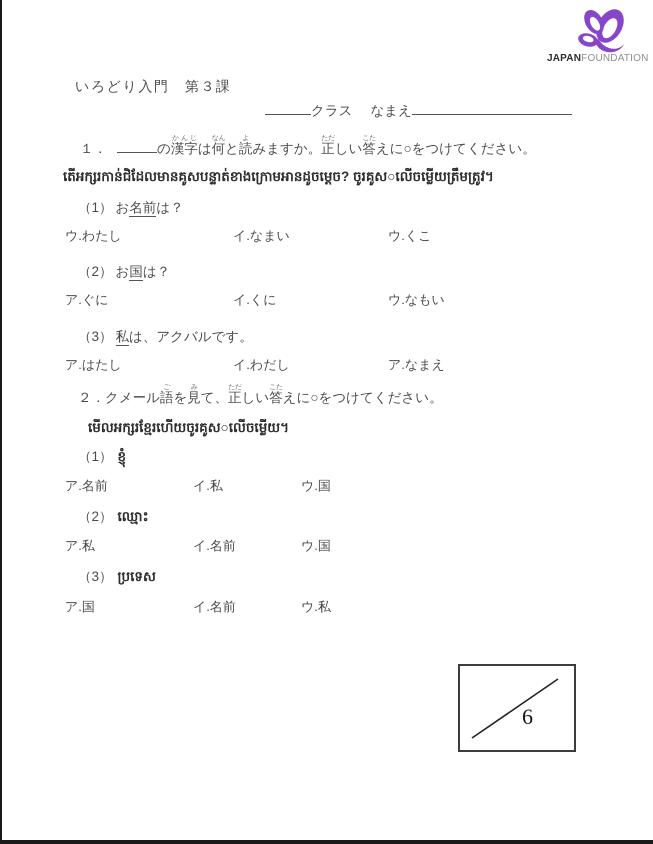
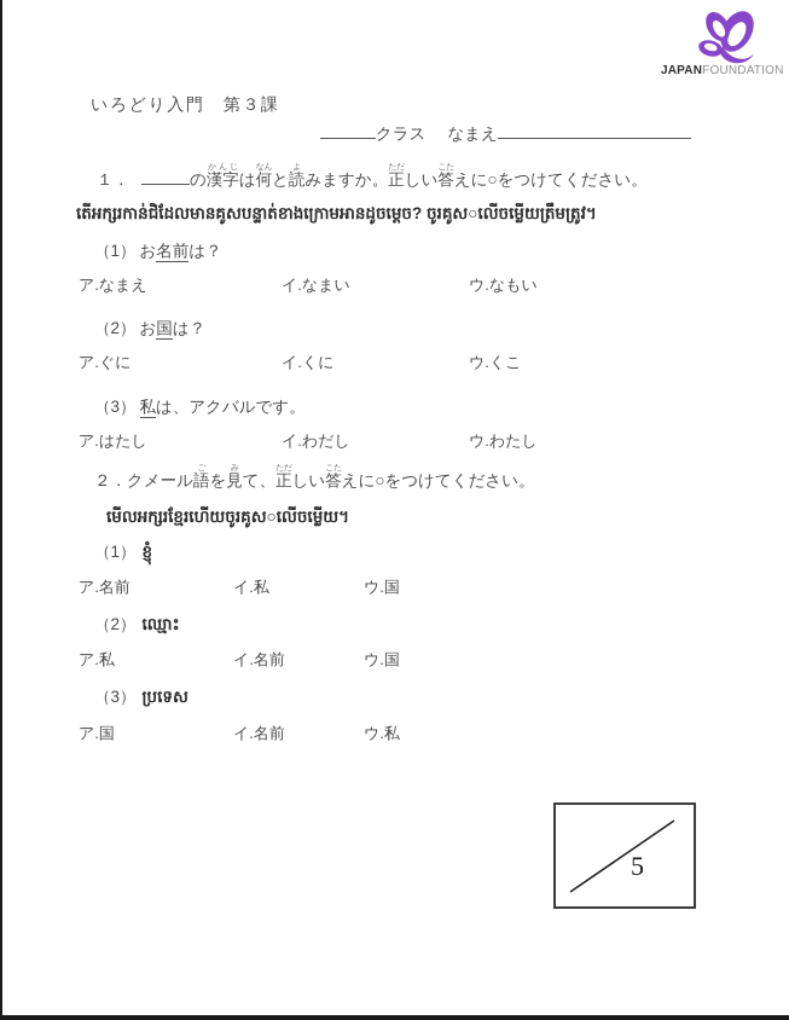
  JAPANFOUNDATION
  いろどり入門 第３課
  クラス なまえ
  １． の漢字は何と読みますか。正しい答えに○をつけてください。
  តើអក្សរកាន់ជិដែលមានគូសបន្ទាត់ខាងក្រោមអានដូចម្ដេច? ចូរគូស○លើចម្លើយត្រឹមត្រូវ។
  （1） お名前は？
- ウ.わたし
+ ア.なまえ
  イ.なまい
- ウ.くこ
+ ウ.なもい
  （2） お国は？
  ア.ぐに
  イ.くに
- ウ.なもい
+ ウ.くこ
  （3） 私は、アクバルです。
  ア.はたし
  イ.わだし
- ア.なまえ
+ ウ.わたし
  ２．クメール語を見て、正しい答えに○をつけてください。
  មើលអក្សរខ្មែរហើយចូរគូស○លើចម្លើយ។
  （1） ខ្ញុំ
  ア.名前
  イ.私
  ウ.国
  （2） ឈ្មោះ
  ア.私
  イ.名前
  ウ.国
  （3） ប្រទេស
  ア.国
  イ.名前
  ウ.私
- 6
+ 5
